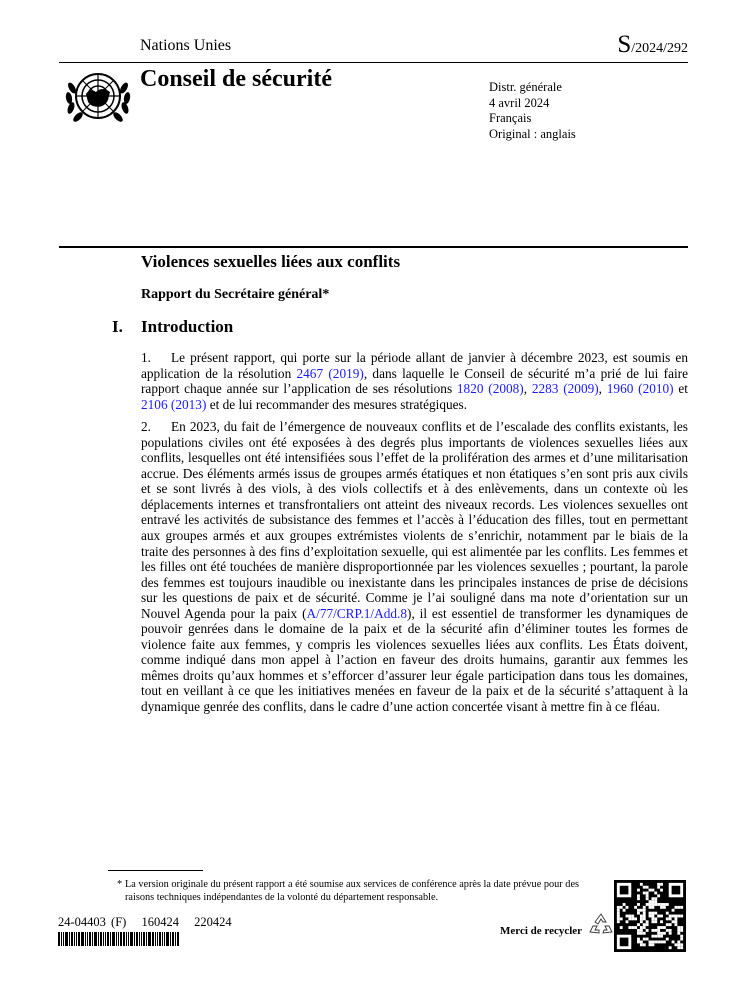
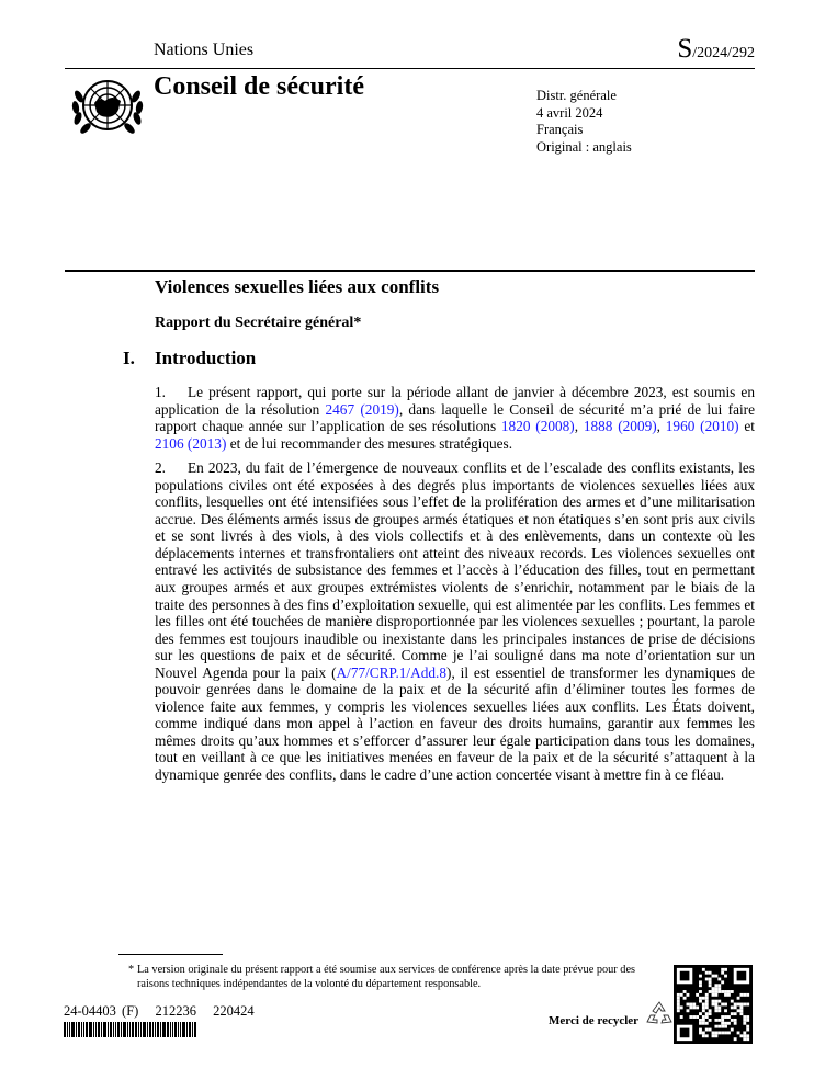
  Nations Unies
  S/2024/292
  Conseil de sécurité
  Distr. générale
  4 avril 2024
  Français
  Original : anglais
  Violences sexuelles liées aux conflits
  Rapport du Secrétaire général*
  I. Introduction
- 1. Le présent rapport, qui porte sur la période allant de janvier à décembre 2023, est soumis en application de la résolution 2467 (2019), dans laquelle le Conseil de sécurité m’a prié de lui faire rapport chaque année sur l’application de ses résolutions 1820 (2008), 2283 (2009), 1960 (2010) et 2106 (2013) et de lui recommander des mesures stratégiques.
+ 1. Le présent rapport, qui porte sur la période allant de janvier à décembre 2023, est soumis en application de la résolution 2467 (2019), dans laquelle le Conseil de sécurité m’a prié de lui faire rapport chaque année sur l’application de ses résolutions 1820 (2008), 1888 (2009), 1960 (2010) et 2106 (2013) et de lui recommander des mesures stratégiques.
  2. En 2023, du fait de l’émergence de nouveaux conflits et de l’escalade des conflits existants, les populations civiles ont été exposées à des degrés plus importants de violences sexuelles liées aux conflits, lesquelles ont été intensifiées sous l’effet de la prolifération des armes et d’une militarisation accrue. Des éléments armés issus de groupes armés étatiques et non étatiques s’en sont pris aux civils et se sont livrés à des viols, à des viols collectifs et à des enlèvements, dans un contexte où les déplacements internes et transfrontaliers ont atteint des niveaux records. Les violences sexuelles ont entravé les activités de subsistance des femmes et l’accès à l’éducation des filles, tout en permettant aux groupes armés et aux groupes extrémistes violents de s’enrichir, notamment par le biais de la traite des personnes à des fins d’exploitation sexuelle, qui est alimentée par les conflits. Les femmes et les filles ont été touchées de manière disproportionnée par les violences sexuelles ; pourtant, la parole des femmes est toujours inaudible ou inexistante dans les principales instances de prise de décisions sur les questions de paix et de sécurité. Comme je l’ai souligné dans ma note d’orientation sur un Nouvel Agenda pour la paix (A/77/CRP.1/Add.8), il est essentiel de transformer les dynamiques de pouvoir genrées dans le domaine de la paix et de la sécurité afin d’éliminer toutes les formes de violence faite aux femmes, y compris les violences sexuelles liées aux conflits. Les États doivent, comme indiqué dans mon appel à l’action en faveur des droits humains, garantir aux femmes les mêmes droits qu’aux hommes et s’efforcer d’assurer leur égale participation dans tous les domaines, tout en veillant à ce que les initiatives menées en faveur de la paix et de la sécurité s’attaquent à la dynamique genrée des conflits, dans le cadre d’une action concertée visant à mettre fin à ce fléau.
  *
  La version originale du présent rapport a été soumise aux services de conférence après la date prévue pour des raisons techniques indépendantes de la volonté du département responsable.
- 24-04403 (F) 160424 220424
+ 24-04403 (F) 212236 220424
  Merci de recycler
